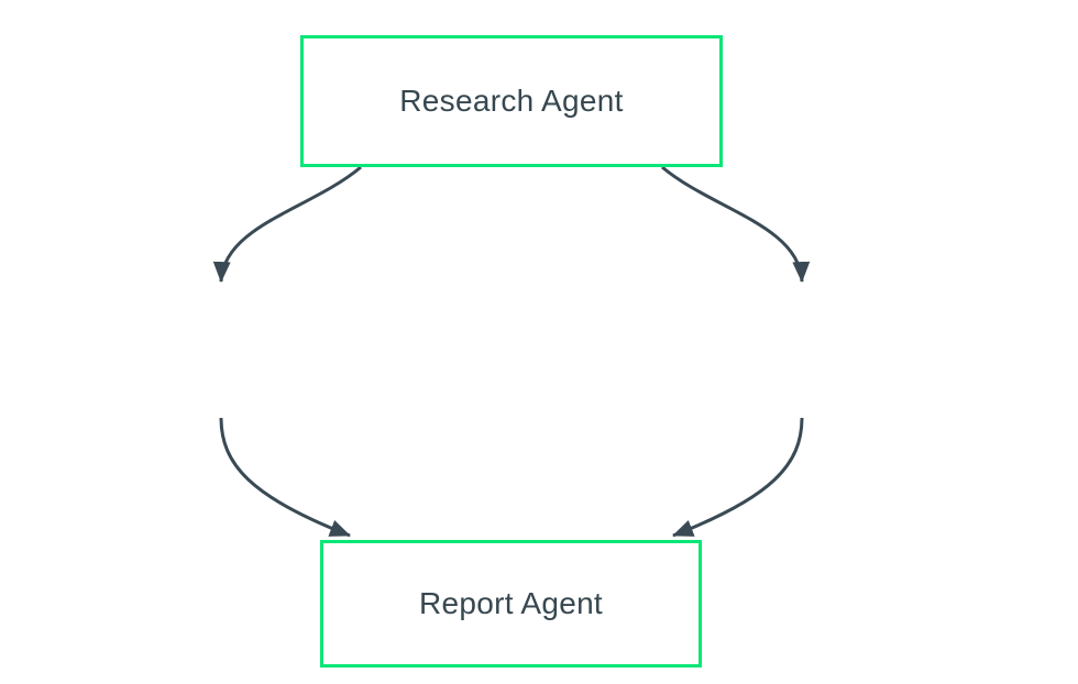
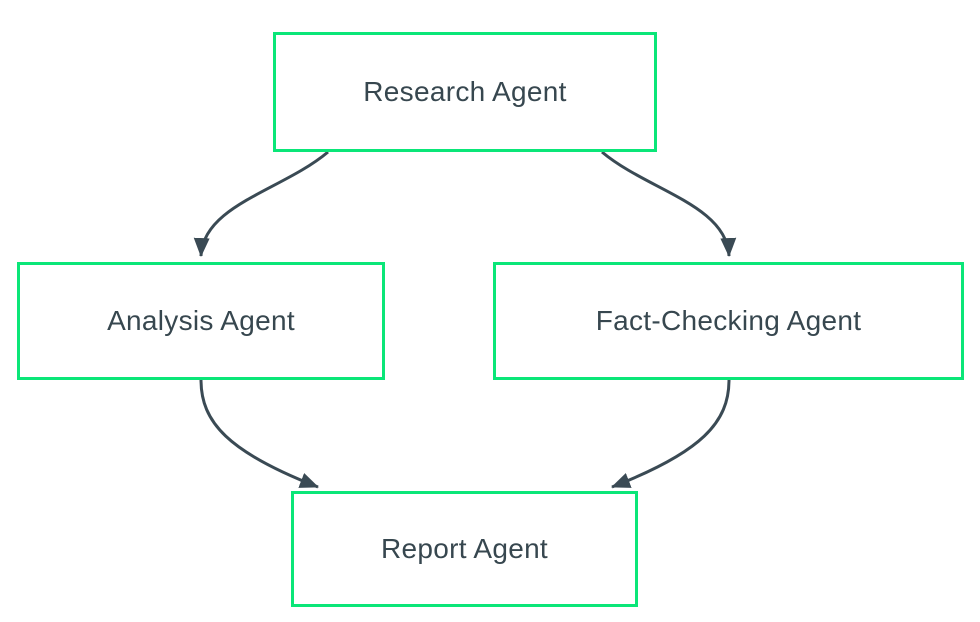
  Research Agent
+ Analysis Agent
+ Fact-Checking Agent
  Report Agent
